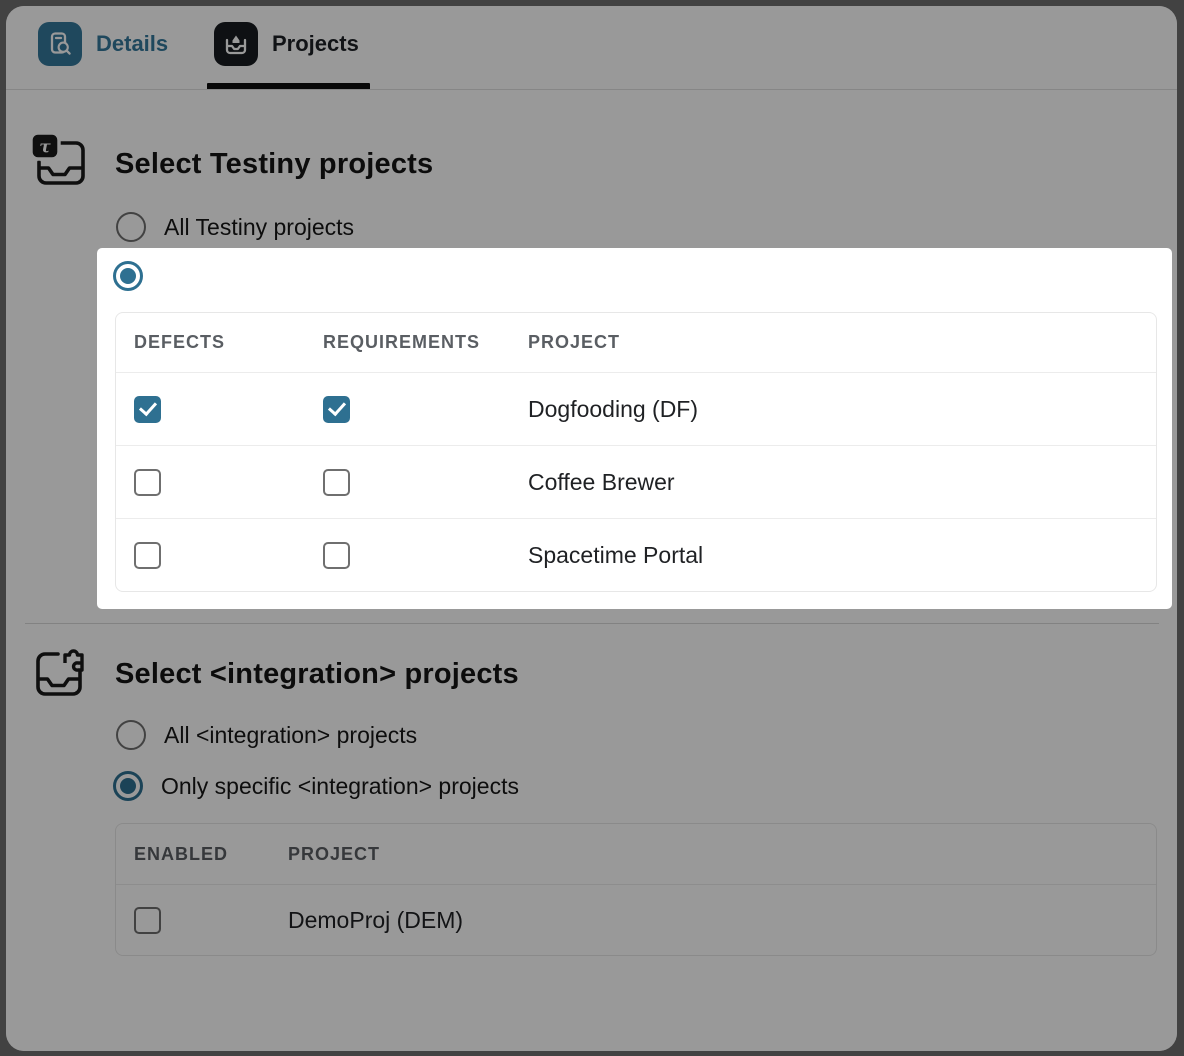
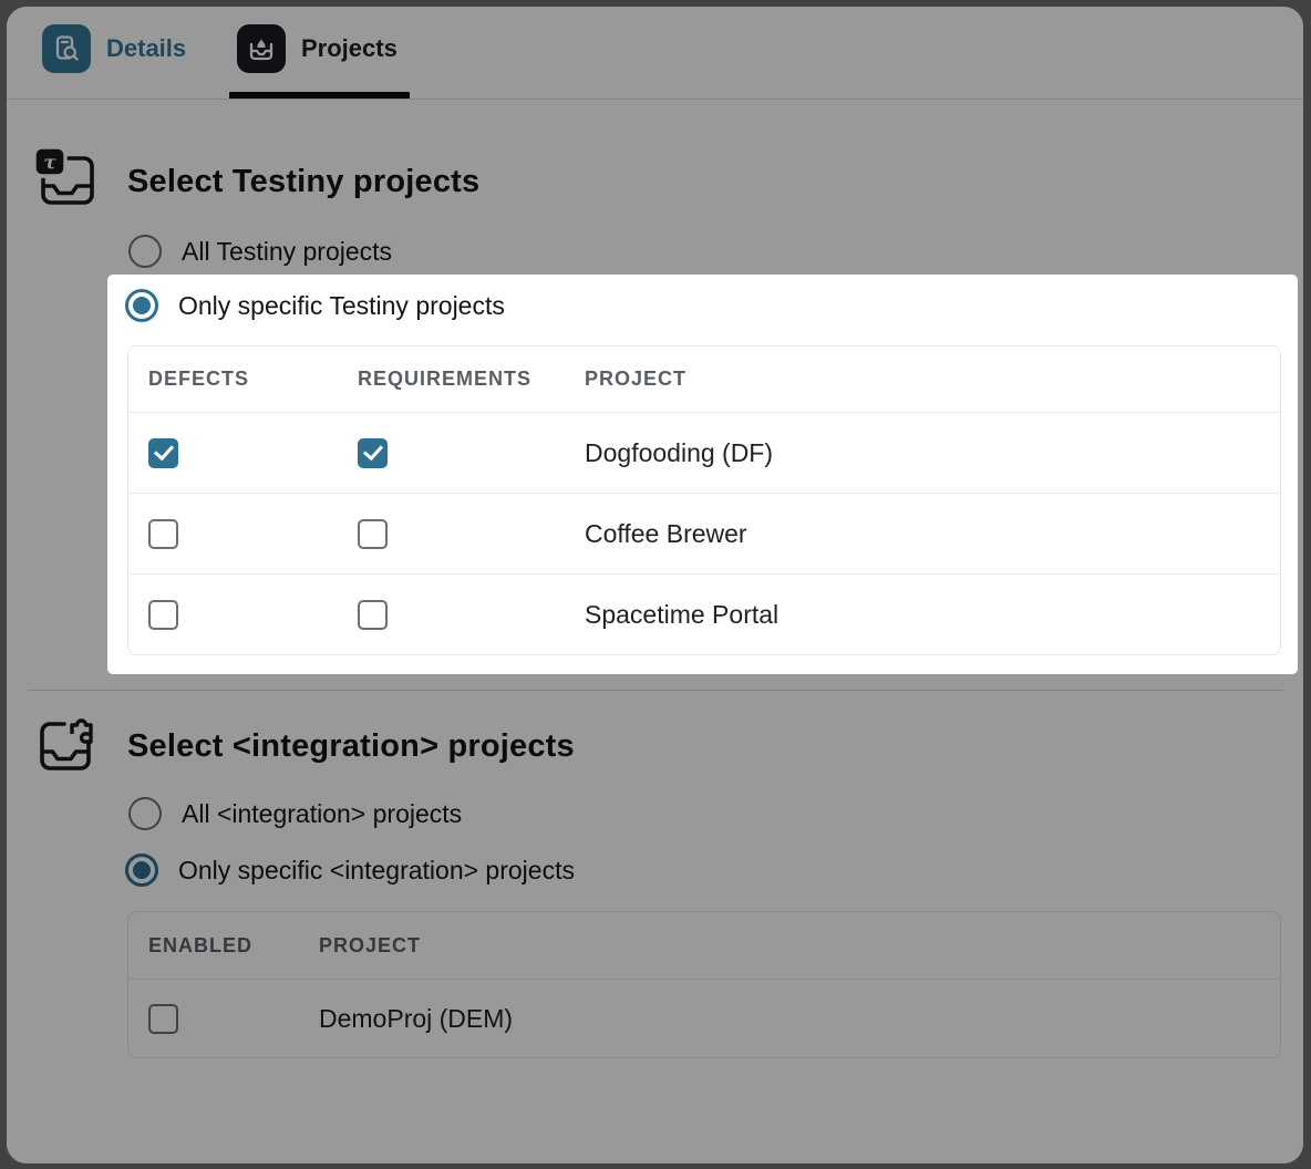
  Details
  Projects
  τ
  Select Testiny projects
  All Testiny projects
+ Only specific Testiny projects
  DEFECTS
  REQUIREMENTS
  PROJECT
  Dogfooding (DF)
  Coffee Brewer
  Spacetime Portal
  Select <integration> projects
  All <integration> projects
  Only specific <integration> projects
  ENABLED
  PROJECT
  DemoProj (DEM)
